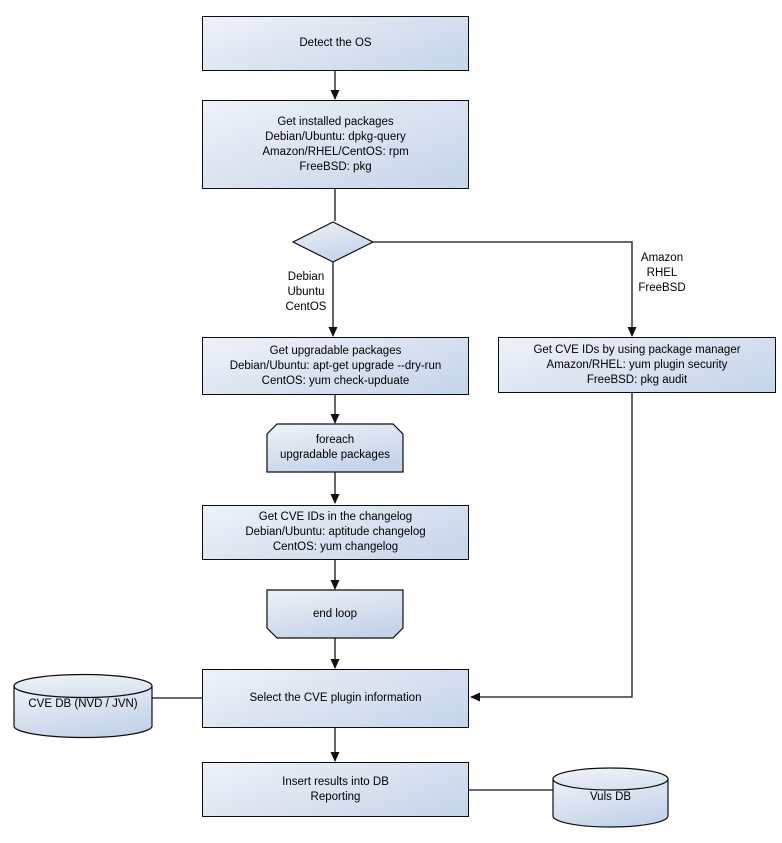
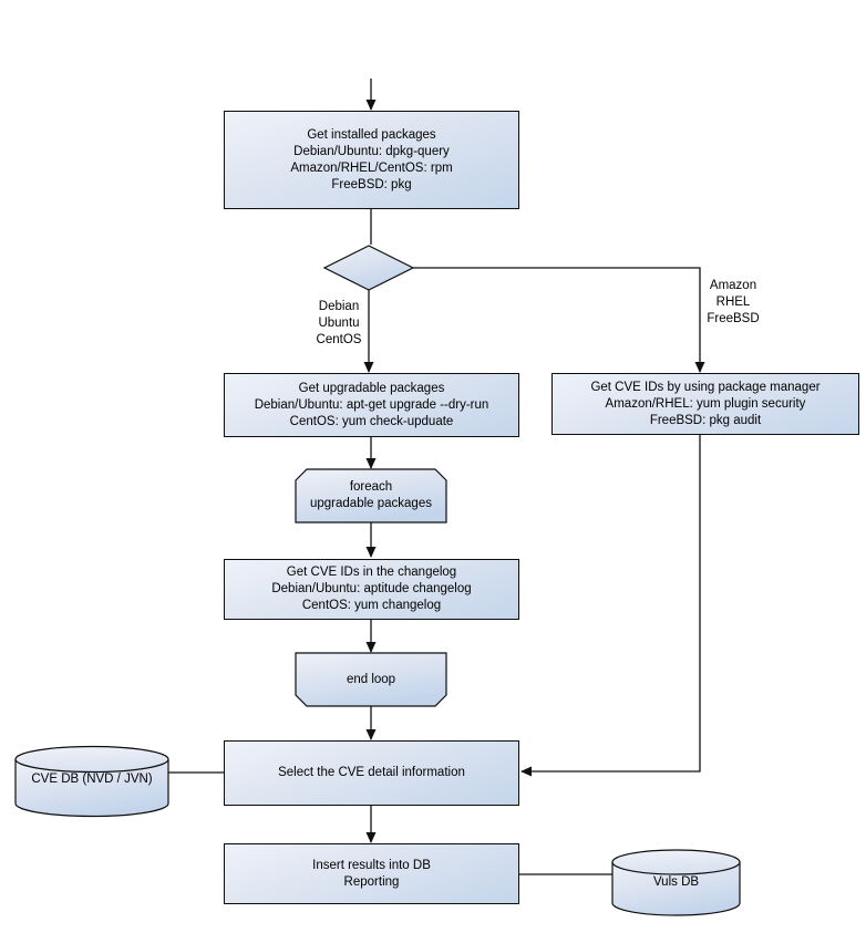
- Detect the OS
  Get installed packages
  Debian/Ubuntu: dpkg-query
  Amazon/RHEL/CentOS: rpm
  FreeBSD: pkg
  Get upgradable packages
  Debian/Ubuntu: apt-get upgrade --dry-run
  CentOS: yum check-upduate
  Get CVE IDs by using package manager
  Amazon/RHEL: yum plugin security
  FreeBSD: pkg audit
  Get CVE IDs in the changelog
  Debian/Ubuntu: aptitude changelog
  CentOS: yum changelog
- Select the CVE plugin information
+ Select the CVE detail information
  Insert results into DB
  Reporting
  foreach
  upgradable packages
  end loop
  CVE DB (NVD / JVN)
  Vuls DB
  Debian
  Ubuntu
  CentOS
  Amazon
  RHEL
  FreeBSD
